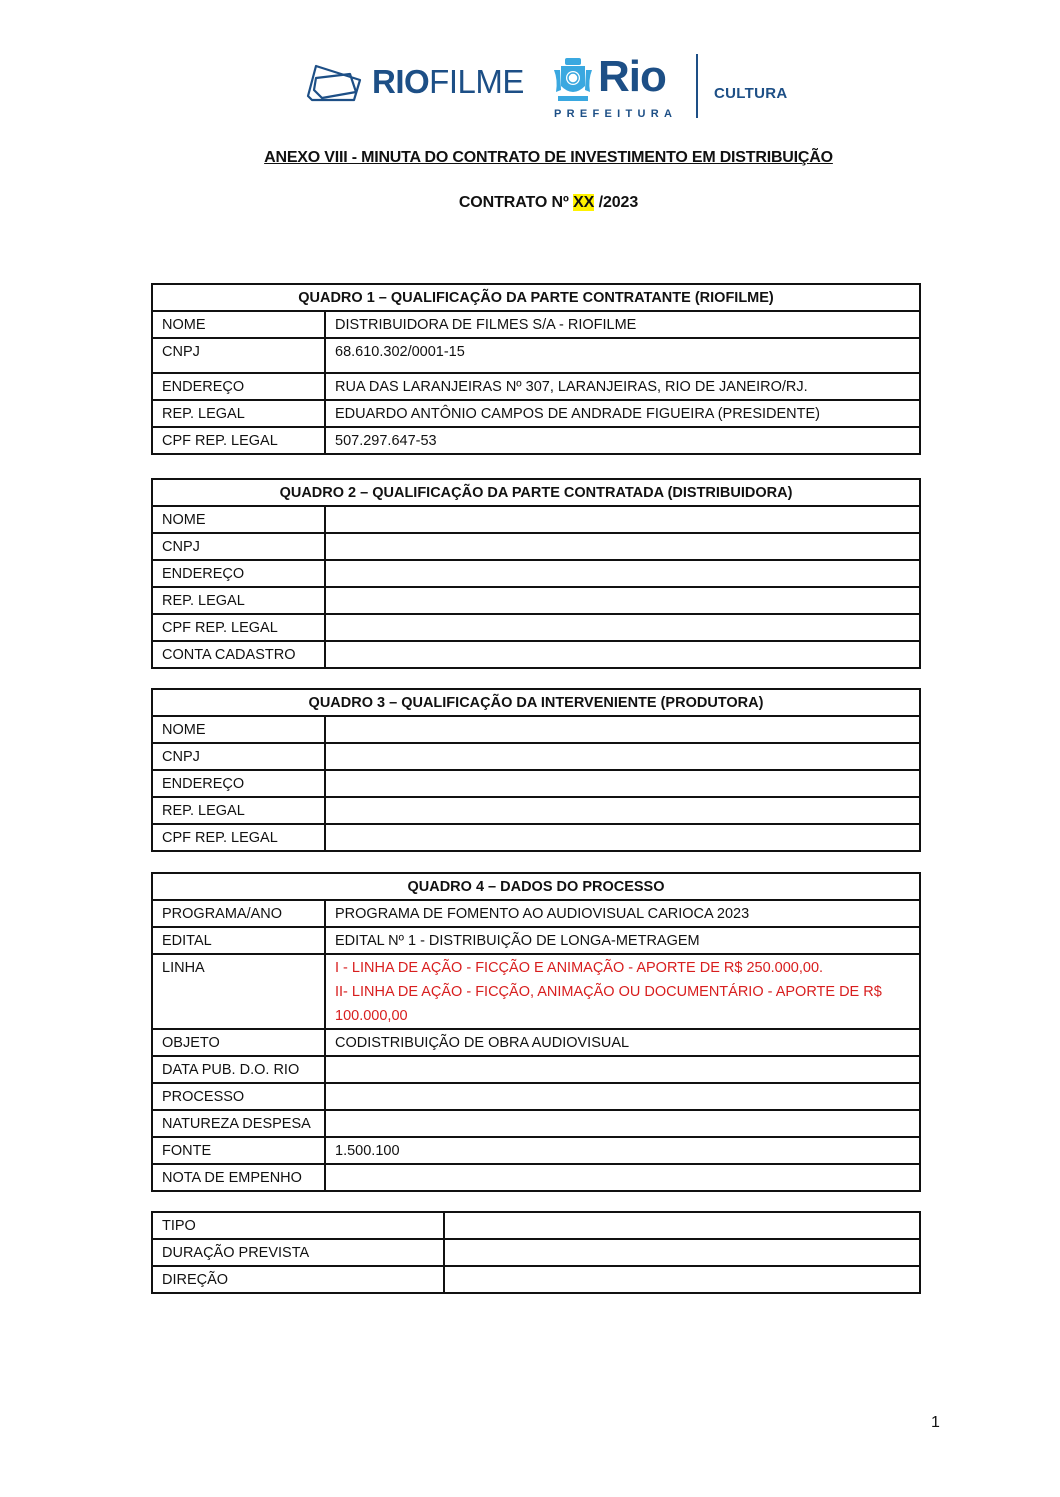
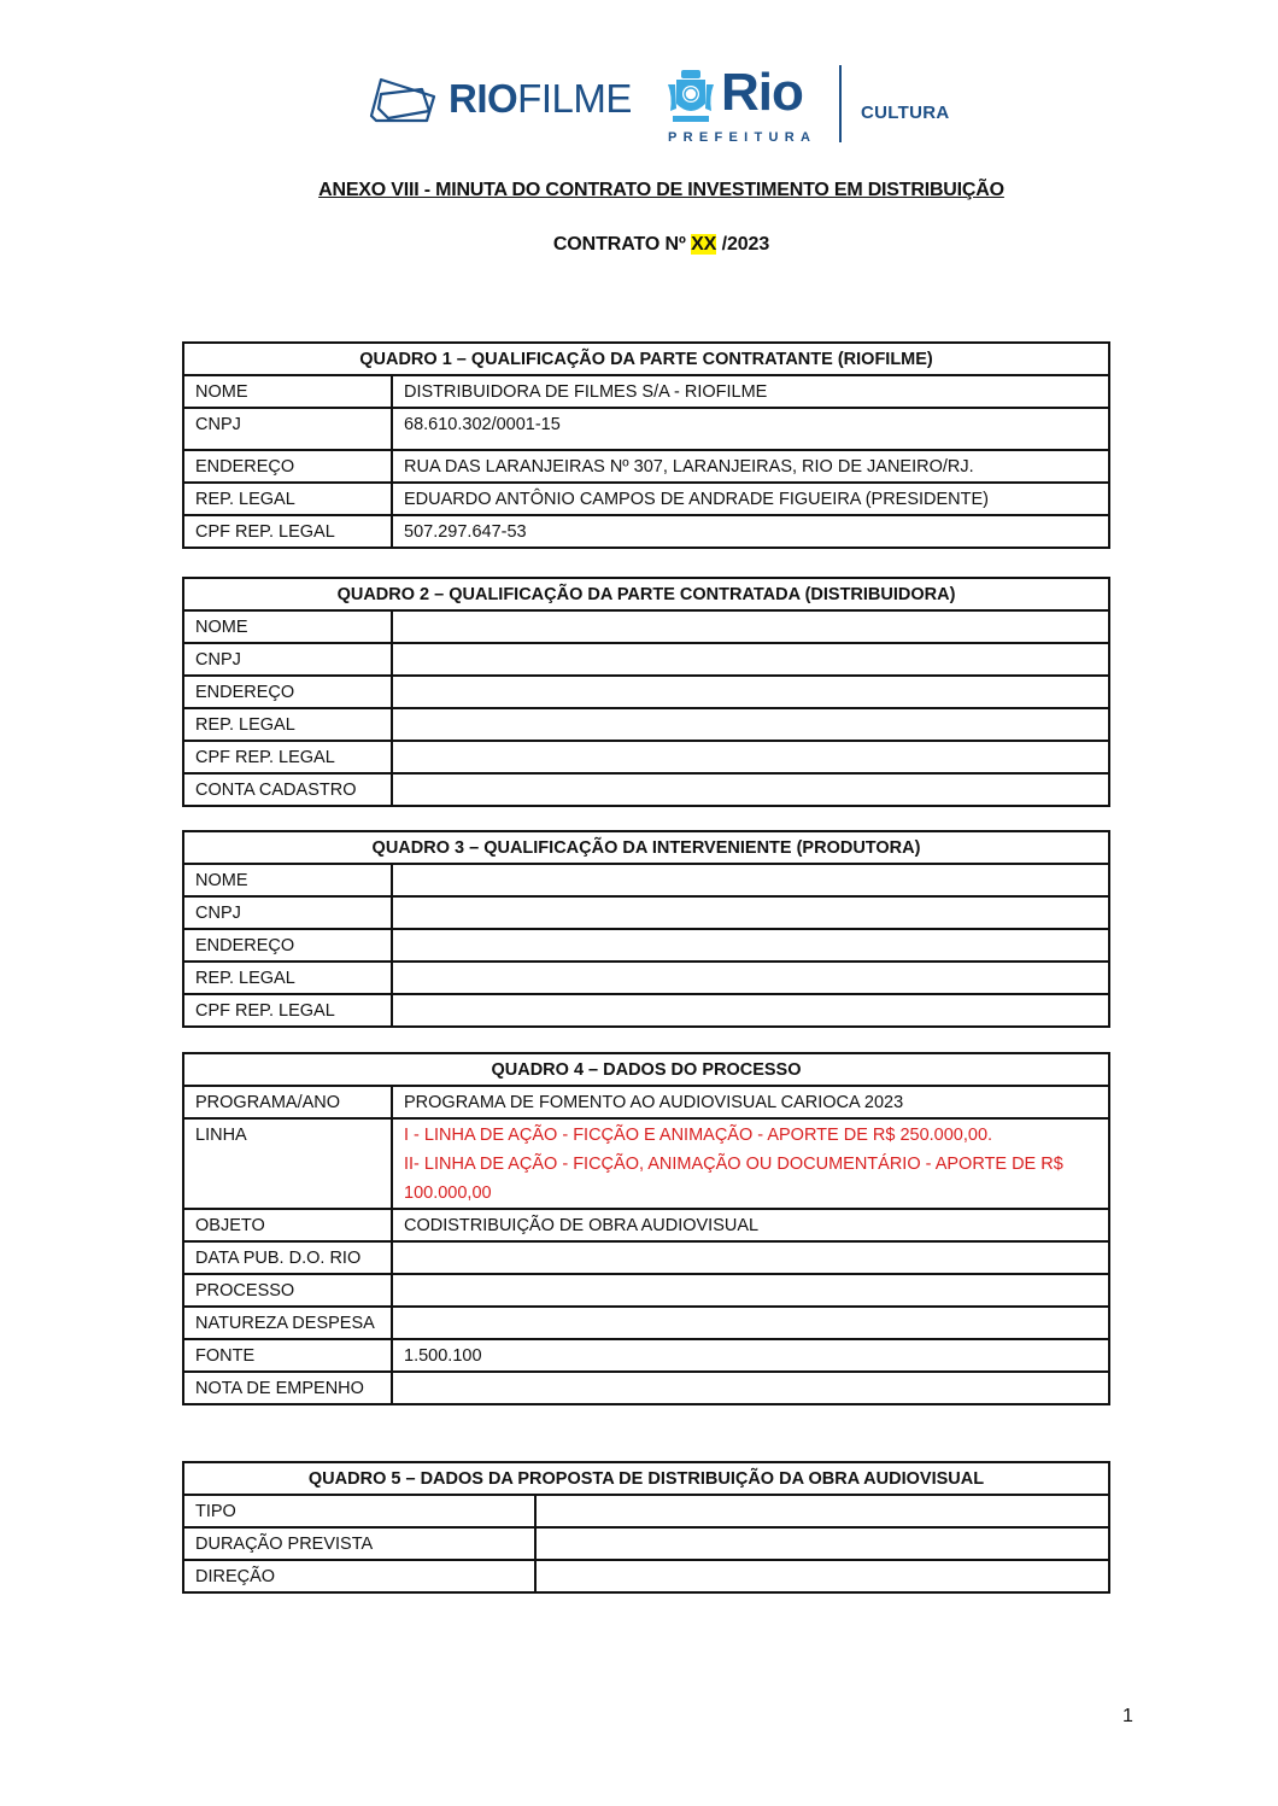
  RIOFILME
  Rio
  PREFEITURA
  CULTURA
  ANEXO VIII - MINUTA DO CONTRATO DE INVESTIMENTO EM DISTRIBUIÇÃO
  CONTRATO Nº XX /2023
  QUADRO 1 – QUALIFICAÇÃO DA PARTE CONTRATANTE (RIOFILME)
  NOME	DISTRIBUIDORA DE FILMES S/A - RIOFILME
  CNPJ	68.610.302/0001-15
  ENDEREÇO	RUA DAS LARANJEIRAS Nº 307, LARANJEIRAS, RIO DE JANEIRO/RJ.
  REP. LEGAL	EDUARDO ANTÔNIO CAMPOS DE ANDRADE FIGUEIRA (PRESIDENTE)
  CPF REP. LEGAL	507.297.647-53
  QUADRO 2 – QUALIFICAÇÃO DA PARTE CONTRATADA (DISTRIBUIDORA)
  NOME
  CNPJ
  ENDEREÇO
  REP. LEGAL
  CPF REP. LEGAL
  CONTA CADASTRO
  QUADRO 3 – QUALIFICAÇÃO DA INTERVENIENTE (PRODUTORA)
  NOME
  CNPJ
  ENDEREÇO
  REP. LEGAL
  CPF REP. LEGAL
  QUADRO 4 – DADOS DO PROCESSO
  PROGRAMA/ANO	PROGRAMA DE FOMENTO AO AUDIOVISUAL CARIOCA 2023
- EDITAL	EDITAL Nº 1 - DISTRIBUIÇÃO DE LONGA-METRAGEM
  LINHA	I - LINHA DE AÇÃO - FICÇÃO E ANIMAÇÃO - APORTE DE R$ 250.000,00.II- LINHA DE AÇÃO - FICÇÃO, ANIMAÇÃO OU DOCUMENTÁRIO - APORTE DE R$ 100.000,00
  OBJETO	CODISTRIBUIÇÃO DE OBRA AUDIOVISUAL
  DATA PUB. D.O. RIO
  PROCESSO
  NATUREZA DESPESA
  FONTE	1.500.100
  NOTA DE EMPENHO
+ QUADRO 5 – DADOS DA PROPOSTA DE DISTRIBUIÇÃO DA OBRA AUDIOVISUAL
  TIPO
  DURAÇÃO PREVISTA
  DIREÇÃO
  1
